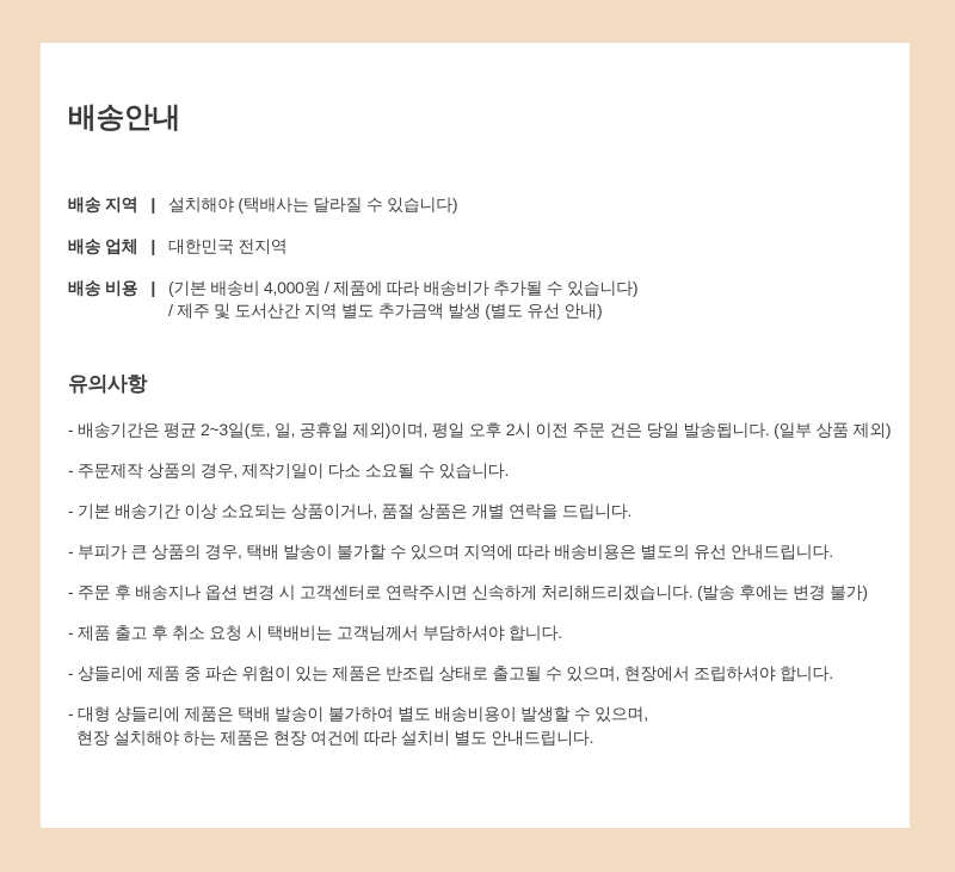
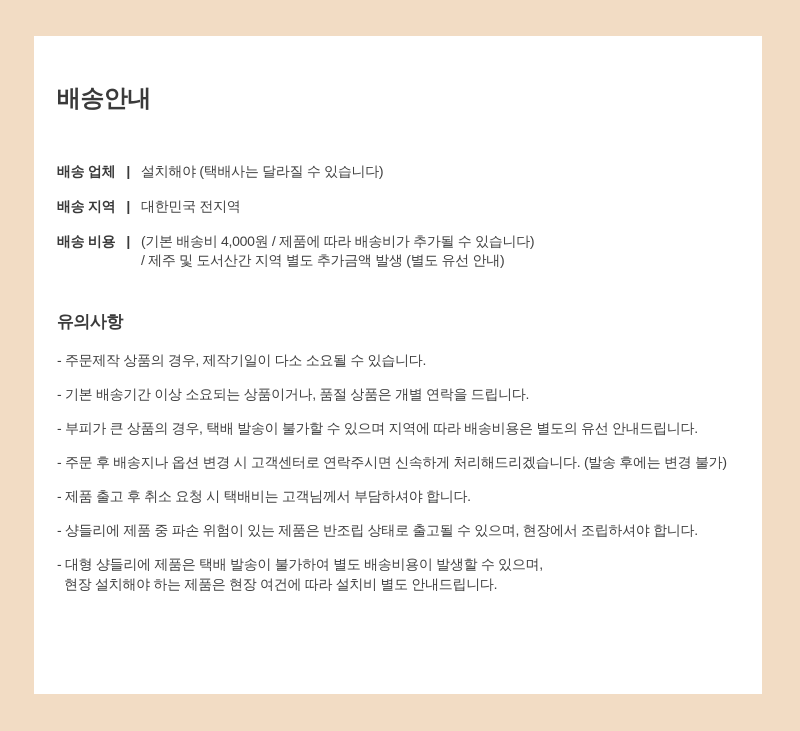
  배송안내
- 배송 지역
+ 배송 업체
  |
  설치해야 (택배사는 달라질 수 있습니다)
- 배송 업체
+ 배송 지역
  |
  대한민국 전지역
  배송 비용
  |
  (기본 배송비 4,000원 / 제품에 따라 배송비가 추가될 수 있습니다)
  / 제주 및 도서산간 지역 별도 추가금액 발생 (별도 유선 안내)
  유의사항
- - 배송기간은 평균 2~3일(토, 일, 공휴일 제외)이며, 평일 오후 2시 이전 주문 건은 당일 발송됩니다. (일부 상품 제외)
  - 주문제작 상품의 경우, 제작기일이 다소 소요될 수 있습니다.
  - 기본 배송기간 이상 소요되는 상품이거나, 품절 상품은 개별 연락을 드립니다.
  - 부피가 큰 상품의 경우, 택배 발송이 불가할 수 있으며 지역에 따라 배송비용은 별도의 유선 안내드립니다.
  - 주문 후 배송지나 옵션 변경 시 고객센터로 연락주시면 신속하게 처리해드리겠습니다. (발송 후에는 변경 불가)
  - 제품 출고 후 취소 요청 시 택배비는 고객님께서 부담하셔야 합니다.
  - 샹들리에 제품 중 파손 위험이 있는 제품은 반조립 상태로 출고될 수 있으며, 현장에서 조립하셔야 합니다.
  - 대형 샹들리에 제품은 택배 발송이 불가하여 별도 배송비용이 발생할 수 있으며,
  현장 설치해야 하는 제품은 현장 여건에 따라 설치비 별도 안내드립니다.
